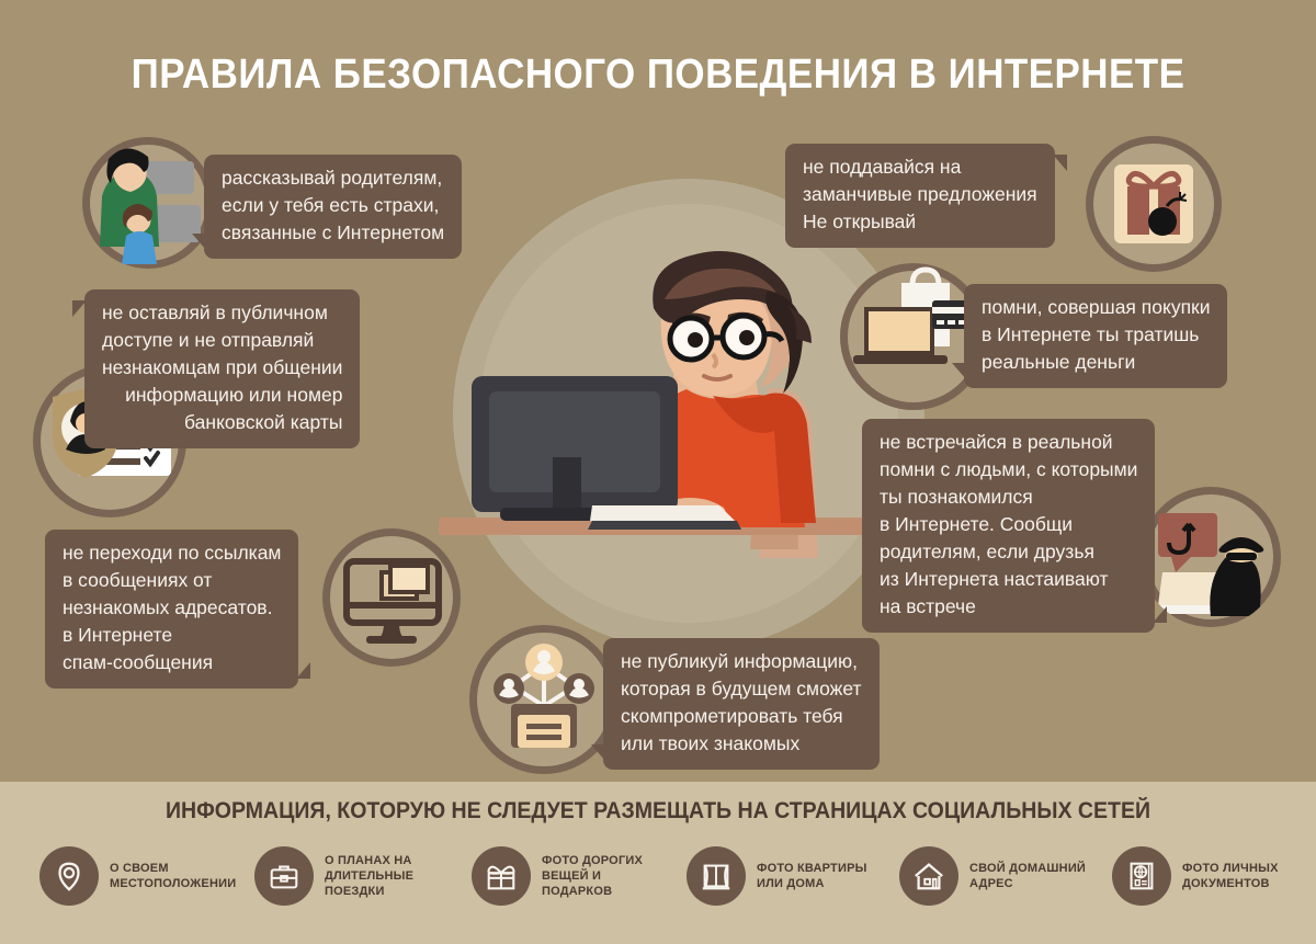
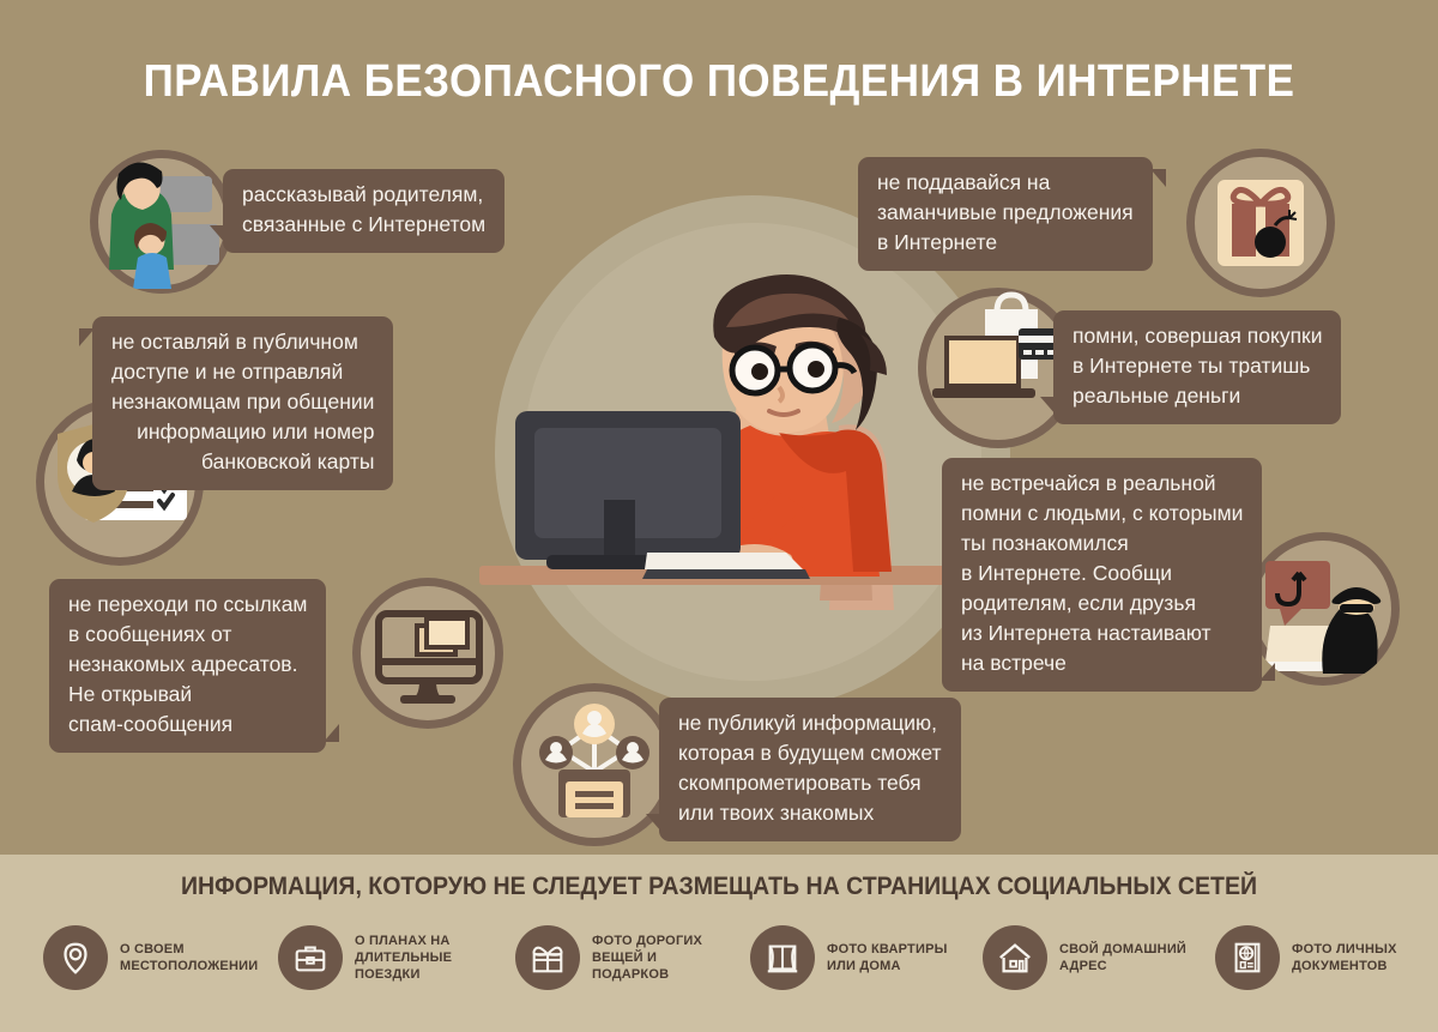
  ПРАВИЛА БЕЗОПАСНОГО ПОВЕДЕНИЯ В ИНТЕРНЕТЕ
  рассказывай родителям,
- если у тебя есть страхи,
  связанные с Интернетом
  не оставляй в публичном
  доступе и не отправляй
  незнакомцам при общении
  информацию или номер
  банковской карты
  не переходи по ссылкам
  в сообщениях от
  незнакомых адресатов.
- в Интернете
+ Не открывай
  спам-сообщения
  не поддавайся на
  заманчивые предложения
- Не открывай
+ в Интернете
  помни, совершая покупки
  в Интернете ты тратишь
  реальные деньги
  не встречайся в реальной
  помни с людьми, с которыми
  ты познакомился
  в Интернете. Сообщи
  родителям, если друзья
  из Интернета настаивают
  на встрече
  не публикуй информацию,
  которая в будущем сможет
  скомпрометировать тебя
  или твоих знакомых
  ИНФОРМАЦИЯ, КОТОРУЮ НЕ СЛЕДУЕТ РАЗМЕЩАТЬ НА СТРАНИЦАХ СОЦИАЛЬНЫХ СЕТЕЙ
  О СВОЕМ
  МЕСТОПОЛОЖЕНИИ
  О ПЛАНАХ НА
  ДЛИТЕЛЬНЫЕ
  ПОЕЗДКИ
  ФОТО ДОРОГИХ
  ВЕЩЕЙ И
  ПОДАРКОВ
  ФОТО КВАРТИРЫ
  ИЛИ ДОМА
  СВОЙ ДОМАШНИЙ
  АДРЕС
  ФОТО ЛИЧНЫХ
  ДОКУМЕНТОВ
